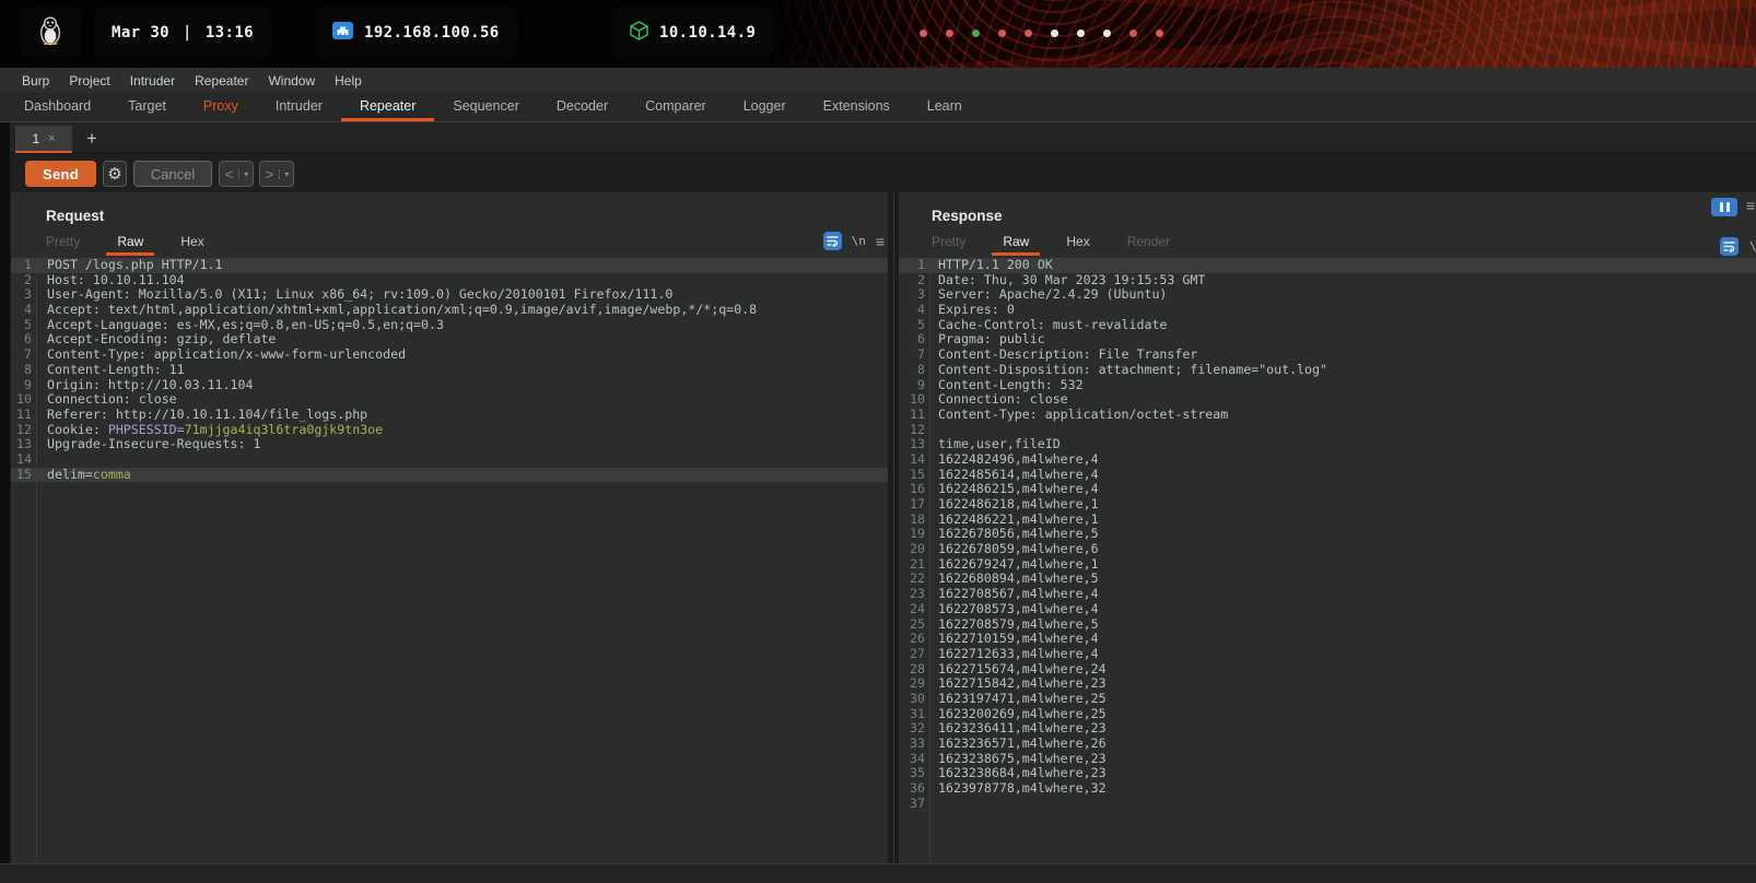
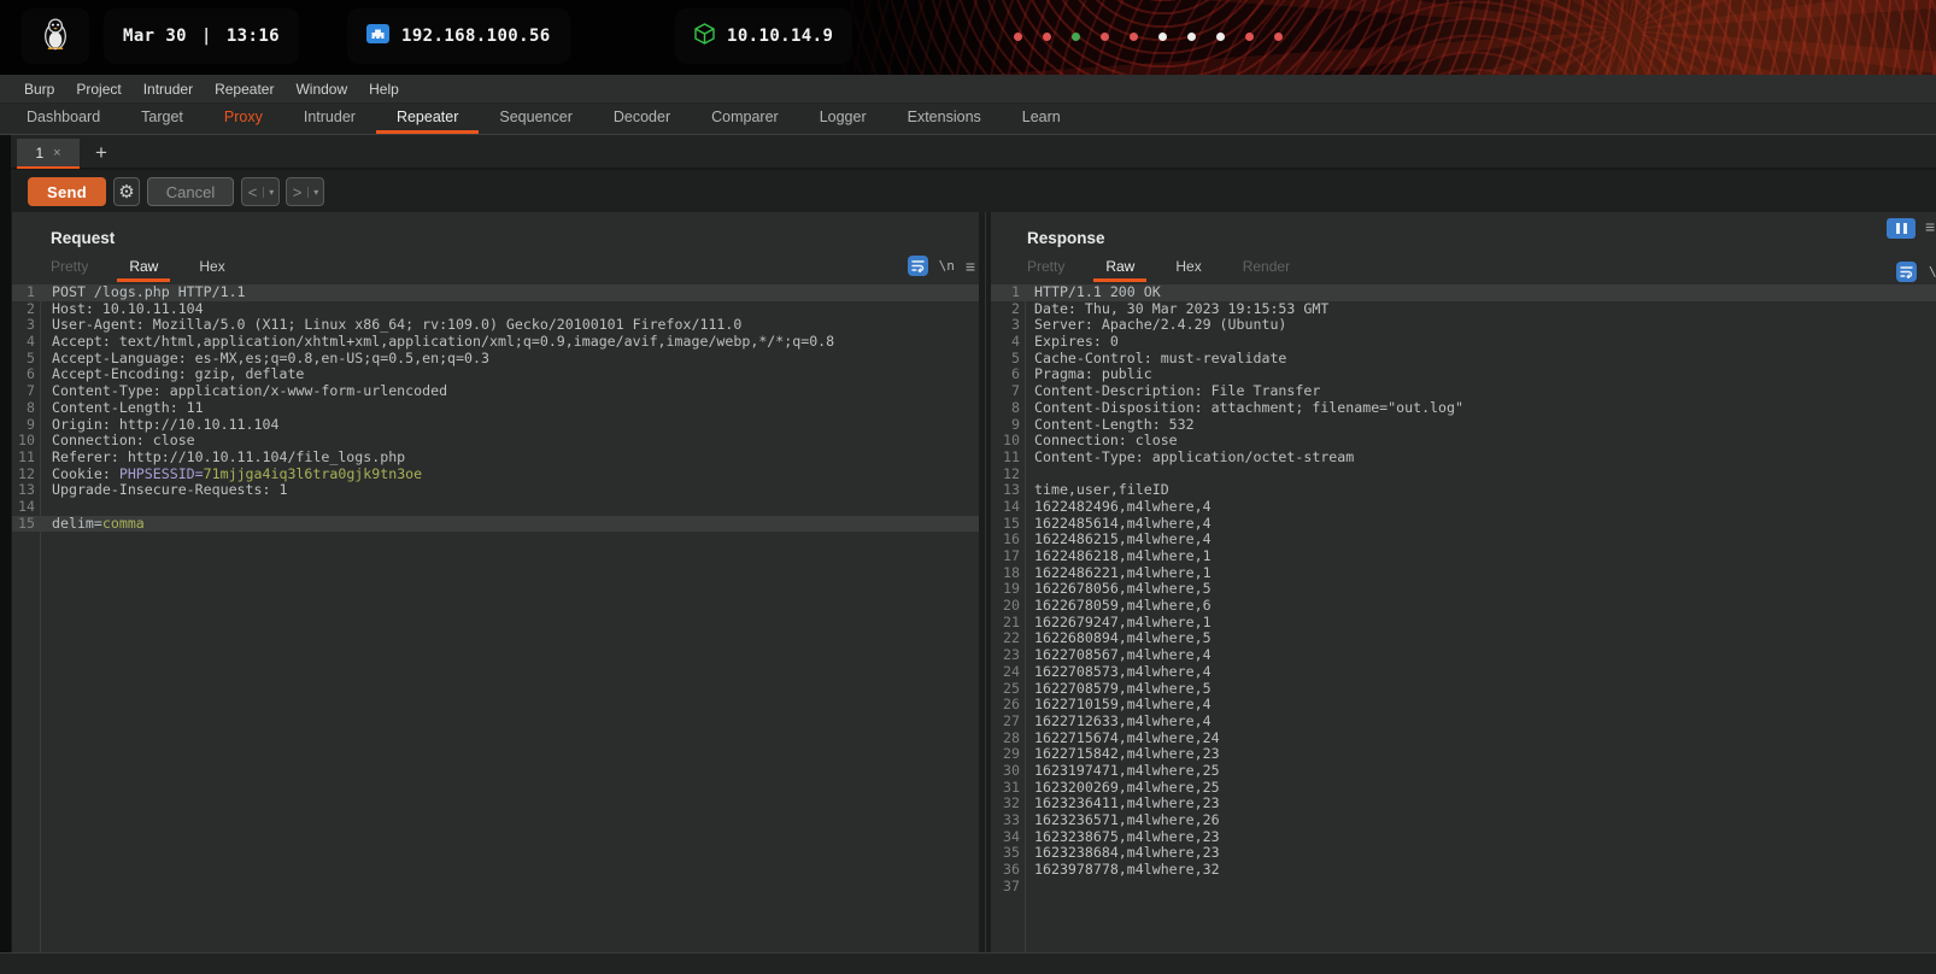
  Mar 30
  |
  13:16
  192.168.100.56
  10.10.14.9
  Burp
  Project
  Intruder
  Repeater
  Window
  Help
  Dashboard
  Target
  Proxy
  Intruder
  Repeater
  Sequencer
  Decoder
  Comparer
  Logger
  Extensions
  Learn
  1
  ×
  +
  Send
  ⚙
  Cancel
  <
  ▾
  >
  ▾
  Request
  Pretty
  Raw
  Hex
  \n
  ≡
  1
  POST /logs.php HTTP/1.1
  2
  Host: 10.10.11.104
  3
  User-Agent: Mozilla/5.0 (X11; Linux x86_64; rv:109.0) Gecko/20100101 Firefox/111.0
  4
  Accept: text/html,application/xhtml+xml,application/xml;q=0.9,image/avif,image/webp,*/*;q=0.8
  5
  Accept-Language: es-MX,es;q=0.8,en-US;q=0.5,en;q=0.3
  6
  Accept-Encoding: gzip, deflate
  7
  Content-Type: application/x-www-form-urlencoded
  8
  Content-Length: 11
  9
- Origin: http://10.03.11.104
+ Origin: http://10.10.11.104
  10
  Connection: close
  11
  Referer: http://10.10.11.104/file_logs.php
  12
  Cookie: PHPSESSID=71mjjga4iq3l6tra0gjk9tn3oe
  13
  Upgrade-Insecure-Requests: 1
  14
  15
  delim=comma
  Response
  ≡
  Pretty
  Raw
  Hex
  Render
  1
  HTTP/1.1 200 OK
  2
  Date: Thu, 30 Mar 2023 19:15:53 GMT
  3
  Server: Apache/2.4.29 (Ubuntu)
  4
  Expires: 0
  5
  Cache-Control: must-revalidate
  6
  Pragma: public
  7
  Content-Description: File Transfer
  8
  Content-Disposition: attachment; filename="out.log"
  9
  Content-Length: 532
  10
  Connection: close
  11
  Content-Type: application/octet-stream
  12
  13
  time,user,fileID
  14
  1622482496,m4lwhere,4
  15
  1622485614,m4lwhere,4
  16
  1622486215,m4lwhere,4
  17
  1622486218,m4lwhere,1
  18
  1622486221,m4lwhere,1
  19
  1622678056,m4lwhere,5
  20
  1622678059,m4lwhere,6
  21
  1622679247,m4lwhere,1
  22
  1622680894,m4lwhere,5
  23
  1622708567,m4lwhere,4
  24
  1622708573,m4lwhere,4
  25
  1622708579,m4lwhere,5
  26
  1622710159,m4lwhere,4
  27
  1622712633,m4lwhere,4
  28
  1622715674,m4lwhere,24
  29
  1622715842,m4lwhere,23
  30
  1623197471,m4lwhere,25
  31
  1623200269,m4lwhere,25
  32
  1623236411,m4lwhere,23
  33
  1623236571,m4lwhere,26
  34
  1623238675,m4lwhere,23
  35
  1623238684,m4lwhere,23
  36
  1623978778,m4lwhere,32
  37
